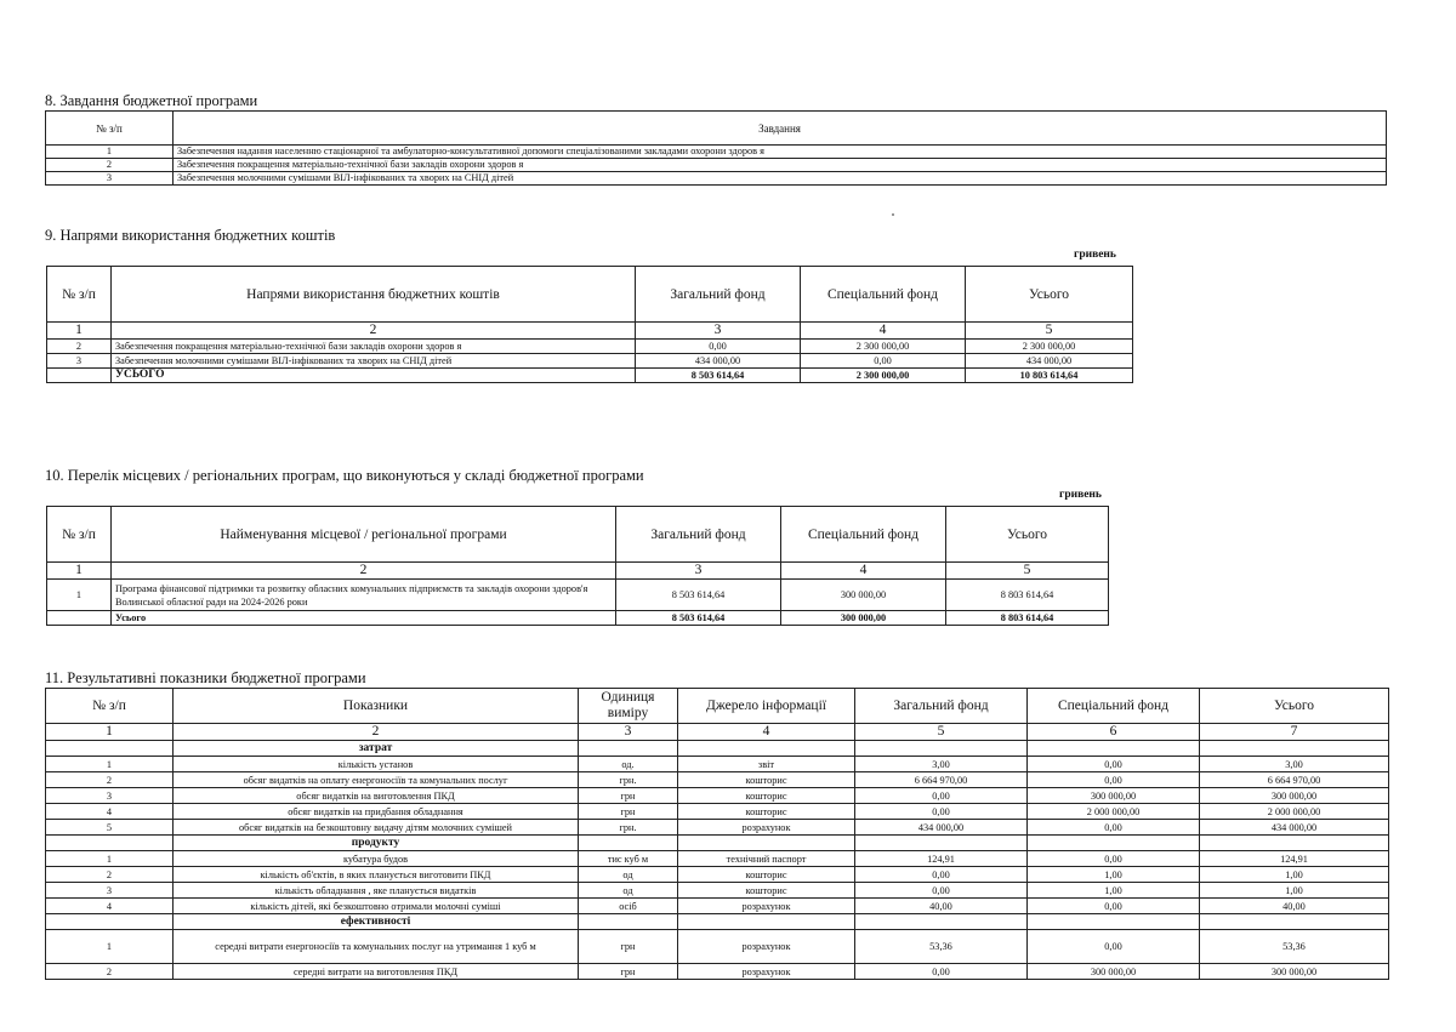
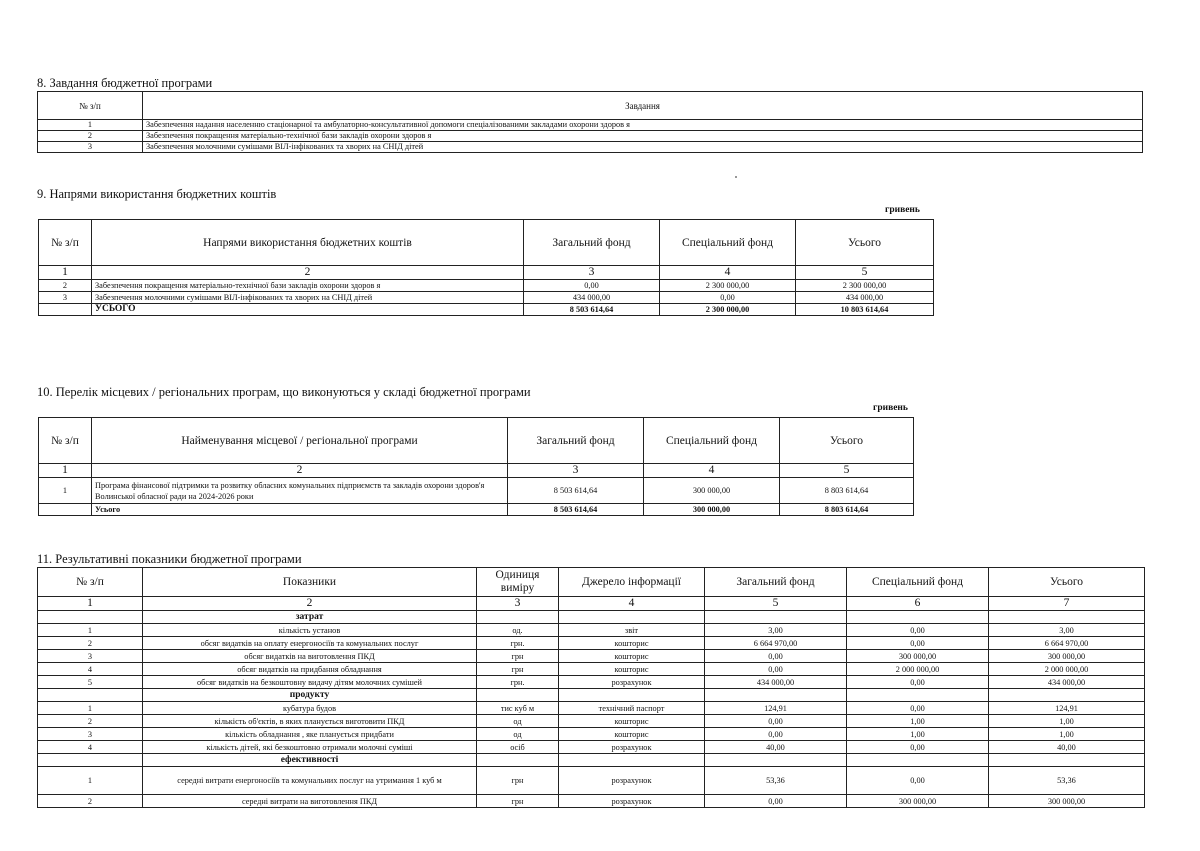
  8. Завдання бюджетної програми
  № з/п	Завдання
  1	Забезпечення надання населенню стаціонарної та амбулаторно-консультативної допомоги спеціалізованими закладами охорони здоров я
  2	Забезпечення покращення матеріально-технічної бази закладів охорони здоров я
  3	Забезпечення молочними сумішами ВІЛ-інфікованих та хворих на СНІД дітей
  9. Напрями використання бюджетних коштів
  гривень
  № з/п	Напрями використання бюджетних коштів	Загальний фонд	Спеціальний фонд	Усього
  1	2	3	4	5
  2	Забезпечення покращення матеріально-технічної бази закладів охорони здоров я	0,00	2 300 000,00	2 300 000,00
  3	Забезпечення молочними сумішами ВІЛ-інфікованих та хворих на СНІД дітей	434 000,00	0,00	434 000,00
  	УСЬОГО	8 503 614,64	2 300 000,00	10 803 614,64
  10. Перелік місцевих / регіональних програм, що виконуються у складі бюджетної програми
  гривень
  № з/п	Найменування місцевої / регіональної програми	Загальний фонд	Спеціальний фонд	Усього
  1	2	3	4	5
  1	Програма фінансової підтримки та розвитку обласних комунальних підприємств та закладів охорони здоров'я Волинської обласної ради на 2024-2026 роки	8 503 614,64	300 000,00	8 803 614,64
  	Усього	8 503 614,64	300 000,00	8 803 614,64
  11. Результативні показники бюджетної програми
  № з/п	Показники	Одиниця виміру	Джерело інформації	Загальний фонд	Спеціальний фонд	Усього
  1	2	3	4	5	6	7
  	затрат
  1	кількість установ	од.	звіт	3,00	0,00	3,00
  2	обсяг видатків на оплату енергоносіїв та комунальних послуг	грн.	кошторис	6 664 970,00	0,00	6 664 970,00
  3	обсяг видатків на виготовлення ПКД	грн	кошторис	0,00	300 000,00	300 000,00
  4	обсяг видатків на придбання обладнання	грн	кошторис	0,00	2 000 000,00	2 000 000,00
  5	обсяг видатків на безкоштовну видачу дітям молочних сумішей	грн.	розрахунок	434 000,00	0,00	434 000,00
  	продукту
  1	кубатура будов	тис куб м	технічний паспорт	124,91	0,00	124,91
  2	кількість об'єктів, в яких планується виготовити ПКД	од	кошторис	0,00	1,00	1,00
- 3	кількість обладнання , яке планується видатків	од	кошторис	0,00	1,00	1,00
+ 3	кількість обладнання , яке планується придбати	од	кошторис	0,00	1,00	1,00
  4	кількість дітей, які безкоштовно отримали молочні суміші	осіб	розрахунок	40,00	0,00	40,00
  	ефективності
  1	середні витрати енергоносіїв та комунальних послуг на утримання 1 куб м	грн	розрахунок	53,36	0,00	53,36
  2	середні витрати на виготовлення ПКД	грн	розрахунок	0,00	300 000,00	300 000,00
